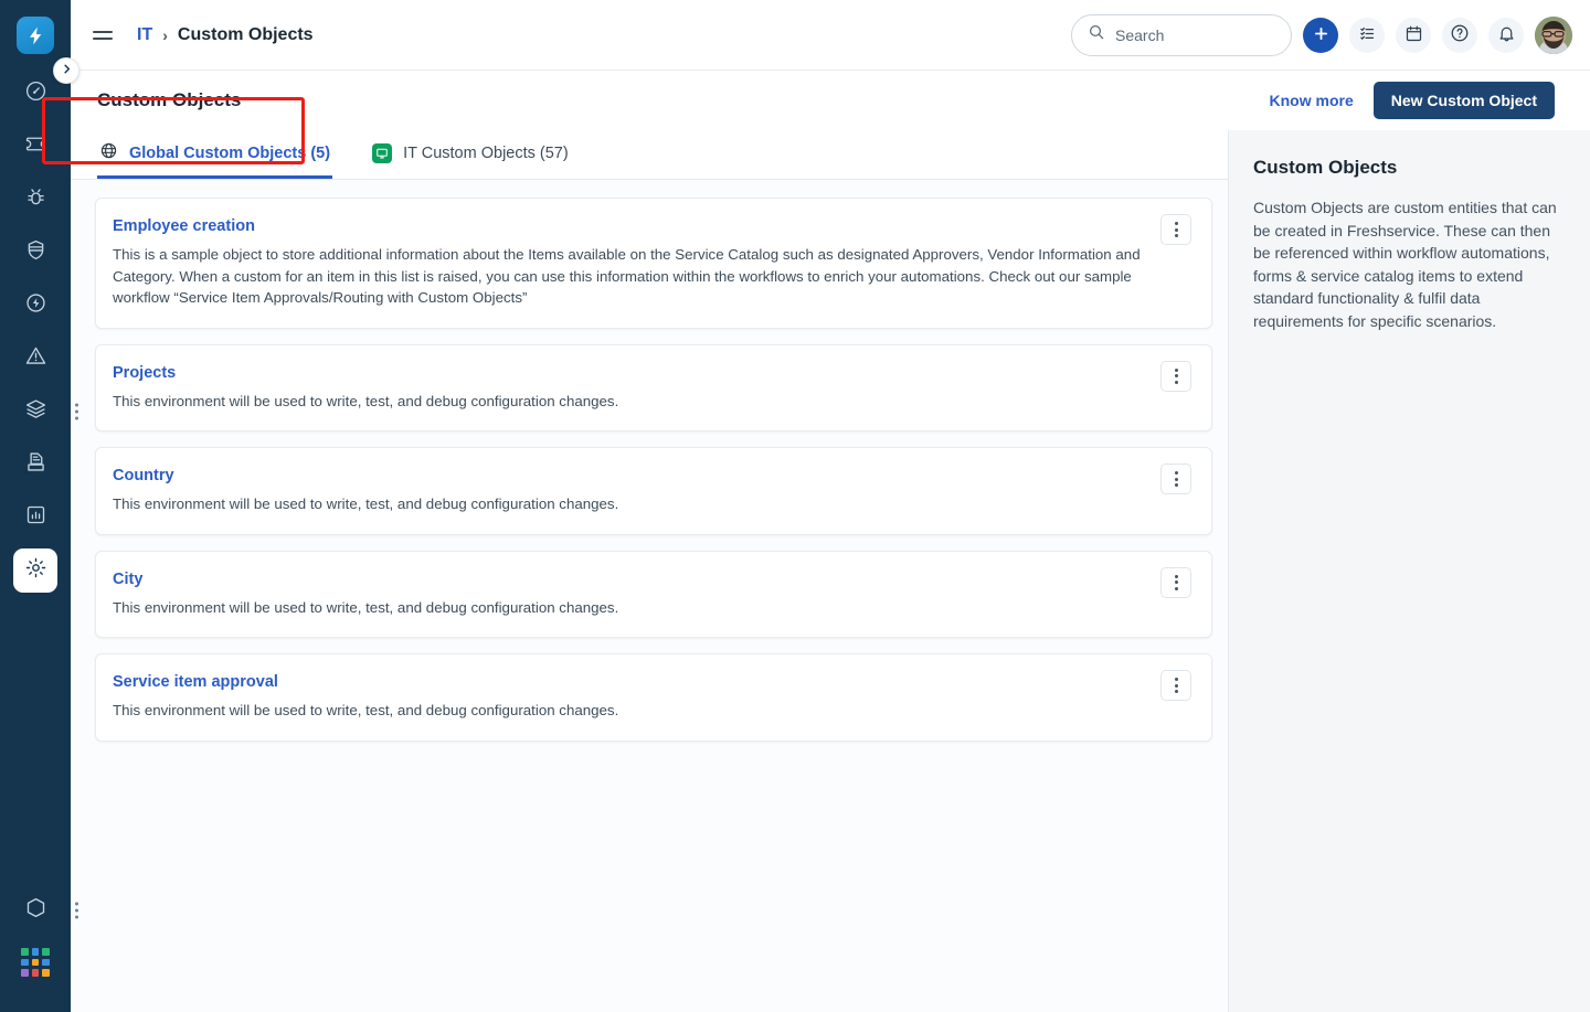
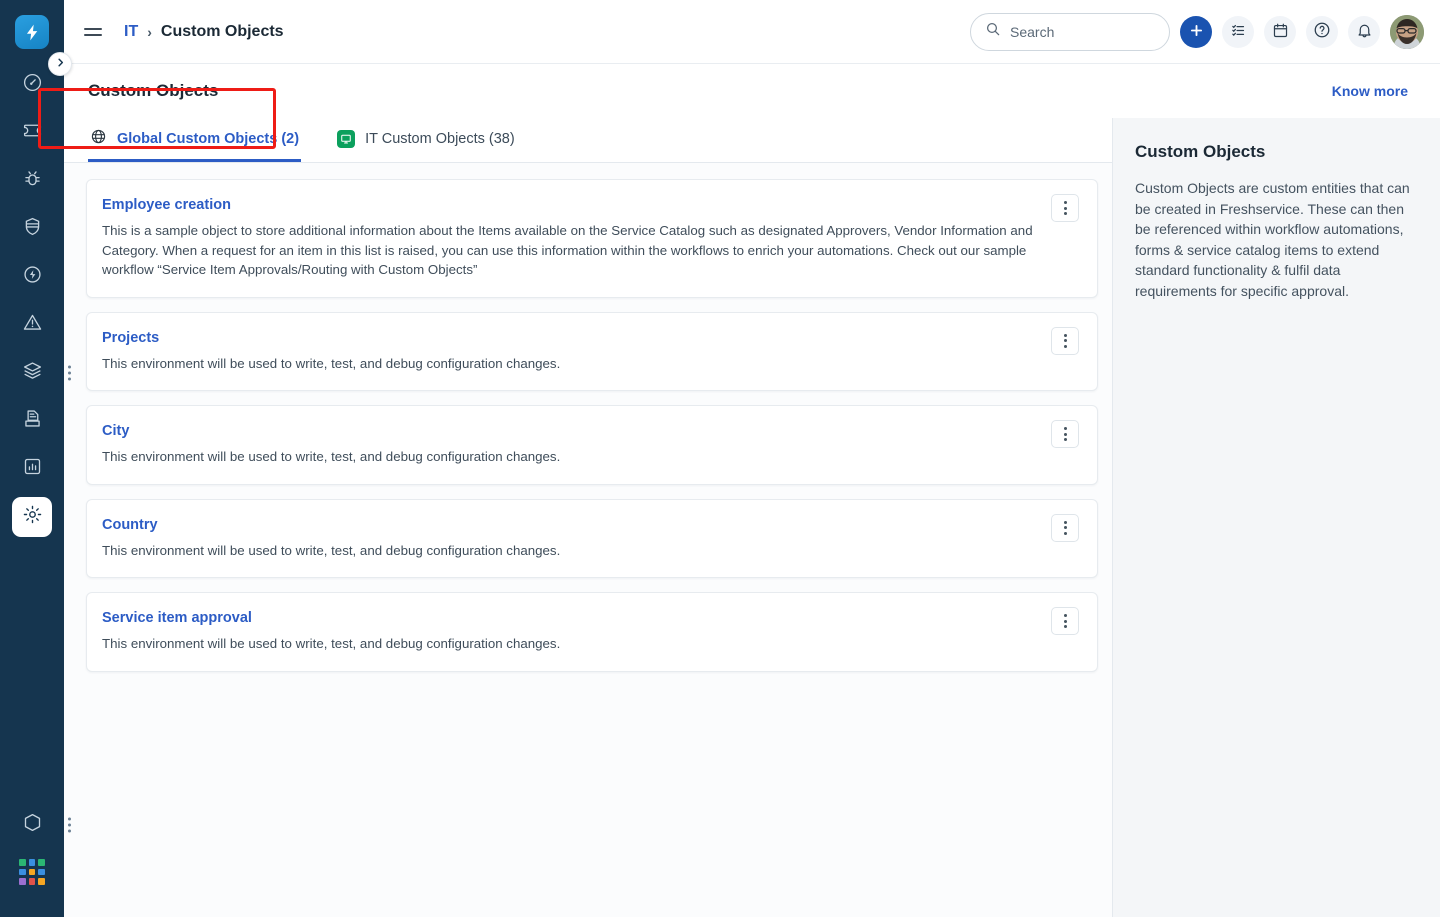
  IT
  ›
  Custom Objects
  Search
  Custom Objects
  Know more
- New Custom Object
- Global Custom Objects (5)
+ Global Custom Objects (2)
- IT Custom Objects (57)
+ IT Custom Objects (38)
  Employee creation
- This is a sample object to store additional information about the Items available on the Service Catalog such as designated Approvers, Vendor Information and Category. When a custom for an item in this list is raised, you can use this information within the workflows to enrich your automations. Check out our sample workflow “Service Item Approvals/Routing with Custom Objects”
+ This is a sample object to store additional information about the Items available on the Service Catalog such as designated Approvers, Vendor Information and Category. When a request for an item in this list is raised, you can use this information within the workflows to enrich your automations. Check out our sample workflow “Service Item Approvals/Routing with Custom Objects”
  Projects
  This environment will be used to write, test, and debug configuration changes.
- Country
+ City
  This environment will be used to write, test, and debug configuration changes.
- City
+ Country
  This environment will be used to write, test, and debug configuration changes.
  Service item approval
  This environment will be used to write, test, and debug configuration changes.
  Custom Objects
- Custom Objects are custom entities that can be created in Freshservice. These can then be referenced within workflow automations, forms & service catalog items to extend standard functionality & fulfil data requirements for specific scenarios.
+ Custom Objects are custom entities that can be created in Freshservice. These can then be referenced within workflow automations, forms & service catalog items to extend standard functionality & fulfil data requirements for specific approval.
